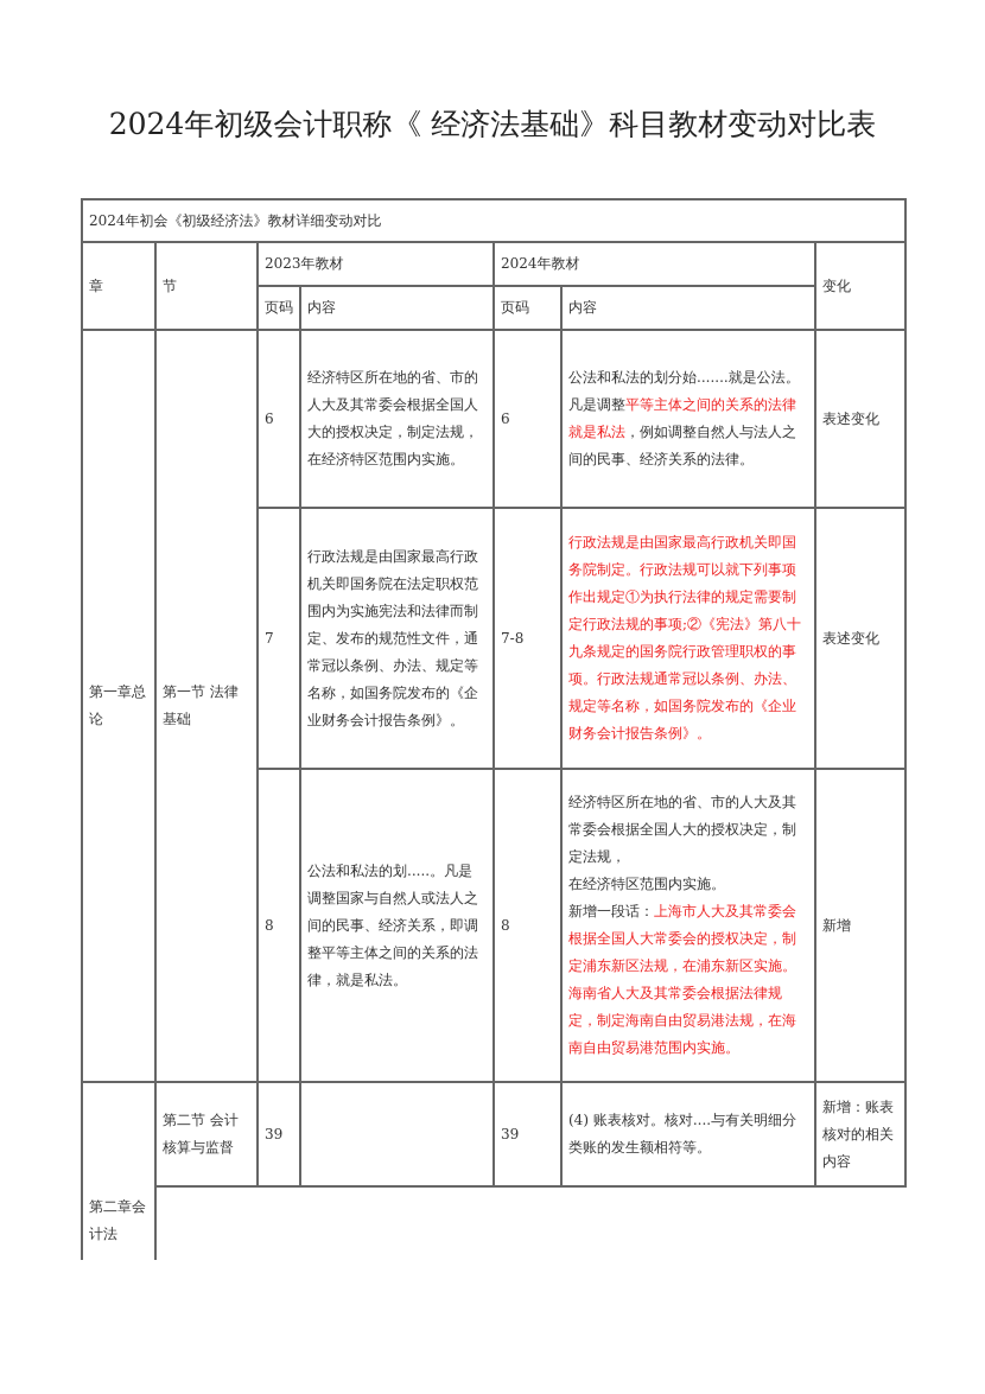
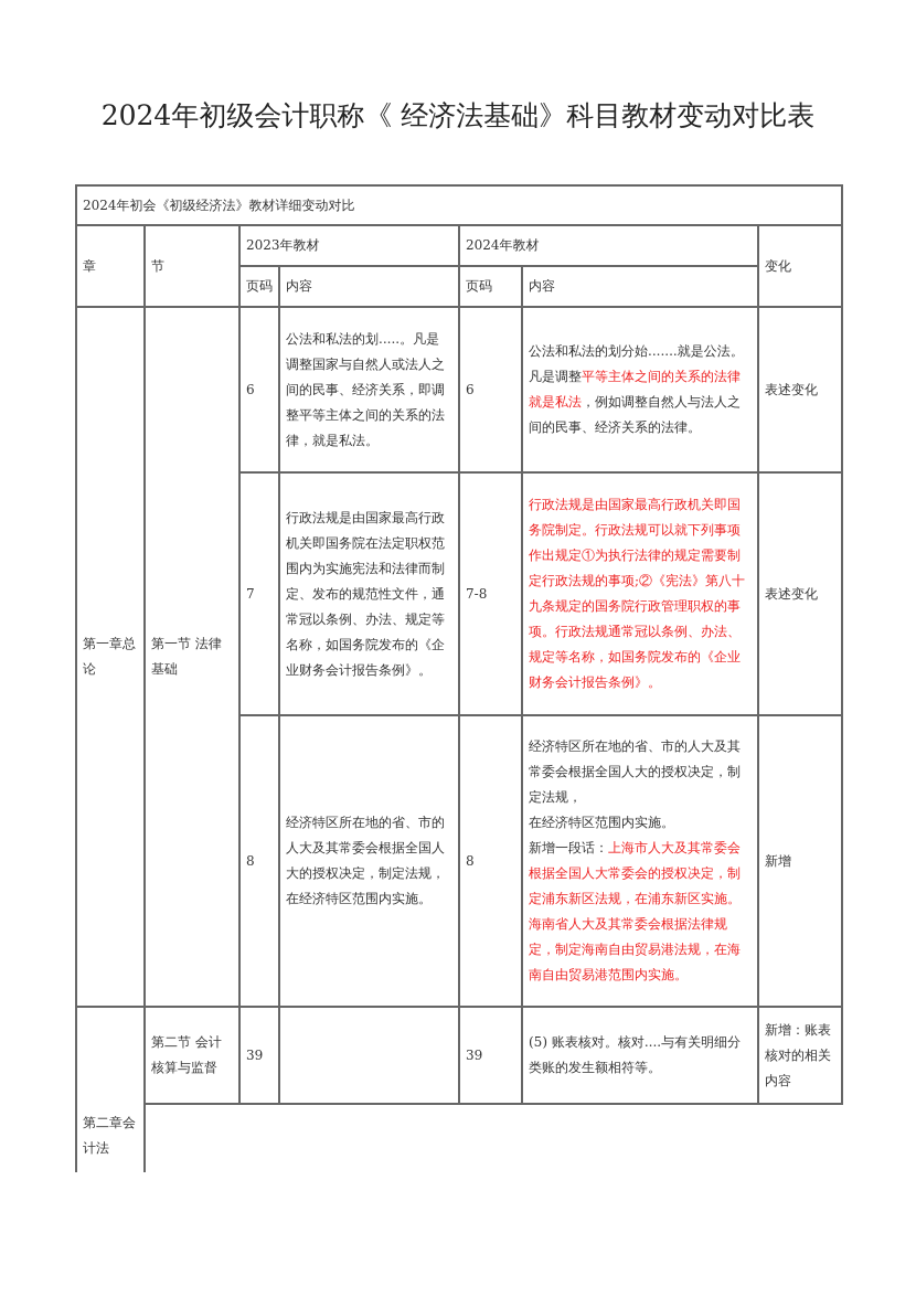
  2024年初级会计职称《 经济法基础》科目教材变动对比表
  2024年初会《初级经济法》教材详细变动对比
  章	节	2023年教材	2024年教材	变化
  页码	内容	页码	内容
- 第一章总论	第一节 法律基础	6	经济特区所在地的省、市的人大及其常委会根据全国人大的授权决定，制定法规，在经济特区范围内实施。	6	公法和私法的划分始.......就是公法。凡是调整平等主体之间的关系的法律就是私法，例如调整自然人与法人之间的民事、经济关系的法律。	表述变化
+ 第一章总论	第一节 法律基础	6	公法和私法的划.....。凡是调整国家与自然人或法人之间的民事、经济关系，即调整平等主体之间的关系的法律，就是私法。	6	公法和私法的划分始.......就是公法。凡是调整平等主体之间的关系的法律就是私法，例如调整自然人与法人之间的民事、经济关系的法律。	表述变化
  7	行政法规是由国家最高行政机关即国务院在法定职权范围内为实施宪法和法律而制定、发布的规范性文件，通常冠以条例、办法、规定等名称，如国务院发布的《企业财务会计报告条例》。	7-8	行政法规是由国家最高行政机关即国务院制定。行政法规可以就下列事项作出规定①为执行法律的规定需要制定行政法规的事项;②《宪法》第八十九条规定的国务院行政管理职权的事项。行政法规通常冠以条例、办法、规定等名称，如国务院发布的《企业财务会计报告条例》。	表述变化
- 8	公法和私法的划.....。凡是调整国家与自然人或法人之间的民事、经济关系，即调整平等主体之间的关系的法律，就是私法。	8	经济特区所在地的省、市的人大及其常委会根据全国人大的授权决定，制定法规，在经济特区范围内实施。新增一段话：上海市人大及其常委会根据全国人大常委会的授权决定，制定浦东新区法规，在浦东新区实施。海南省人大及其常委会根据法律规定，制定海南自由贸易港法规，在海南自由贸易港范围内实施。	新增
+ 8	经济特区所在地的省、市的人大及其常委会根据全国人大的授权决定，制定法规，在经济特区范围内实施。	8	经济特区所在地的省、市的人大及其常委会根据全国人大的授权决定，制定法规，在经济特区范围内实施。新增一段话：上海市人大及其常委会根据全国人大常委会的授权决定，制定浦东新区法规，在浦东新区实施。海南省人大及其常委会根据法律规定，制定海南自由贸易港法规，在海南自由贸易港范围内实施。	新增
- 第二章会计法	第二节 会计核算与监督	39		39	(4) 账表核对。核对....与有关明细分类账的发生额相符等。	新增：账表核对的相关内容
+ 第二章会计法	第二节 会计核算与监督	39		39	(5) 账表核对。核对....与有关明细分类账的发生额相符等。	新增：账表核对的相关内容
